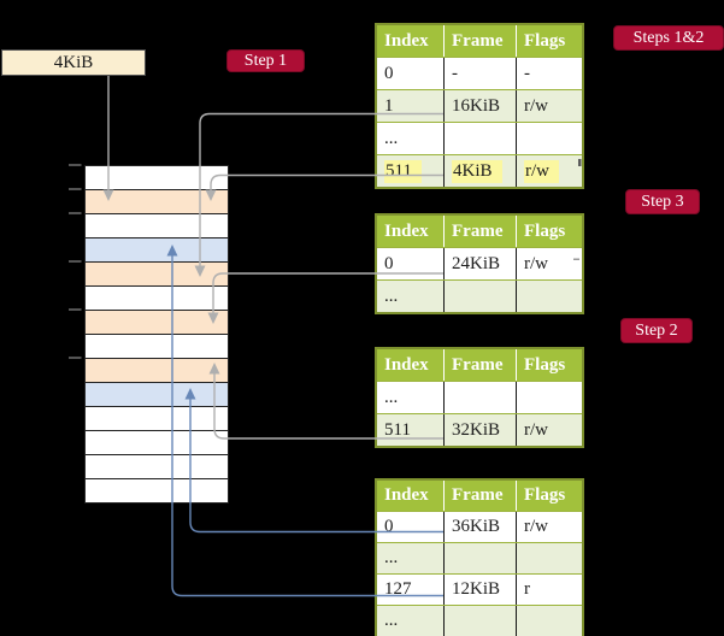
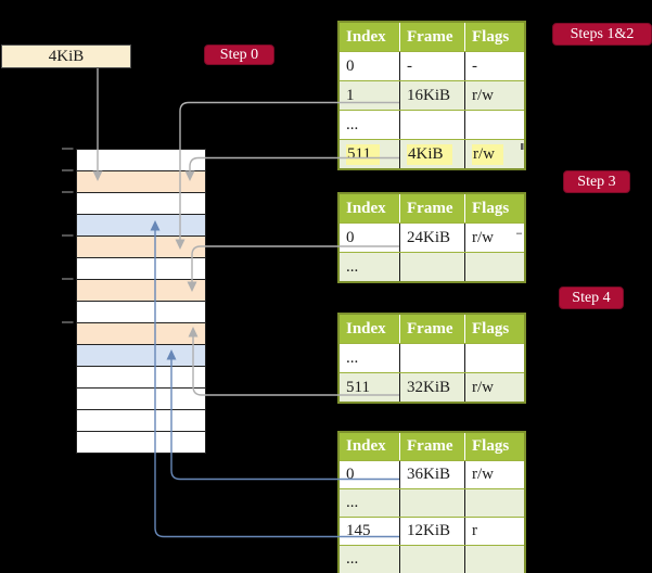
  4KiB
- Step 1
+ Step 0
  Steps 1&2
  Step 3
- Step 2
+ Step 4
  Index
  Frame
  Flags
  0
  -
  -
  1
  16KiB
  r/w
  ...
  511
  4KiB
  r/w
  Index
  Frame
  Flags
  0
  24KiB
  r/w
  ...
  Index
  Frame
  Flags
  ...
  511
  32KiB
  r/w
  Index
  Frame
  Flags
  0
  36KiB
  r/w
  ...
- 127
+ 145
  12KiB
  r
  ...
